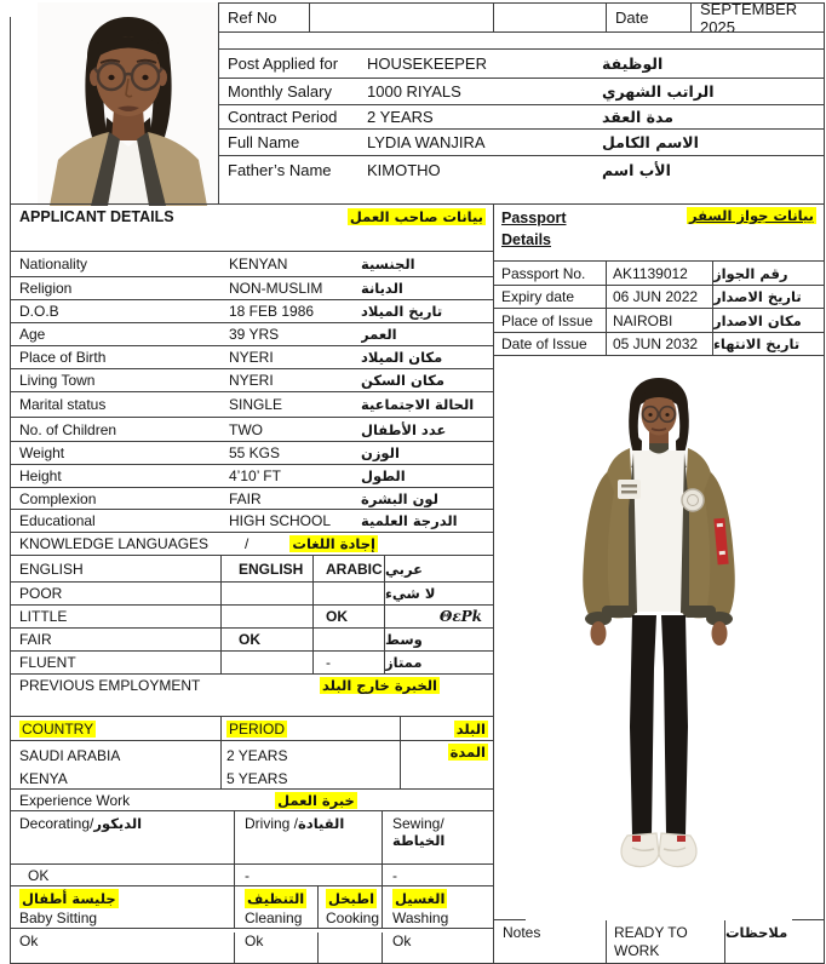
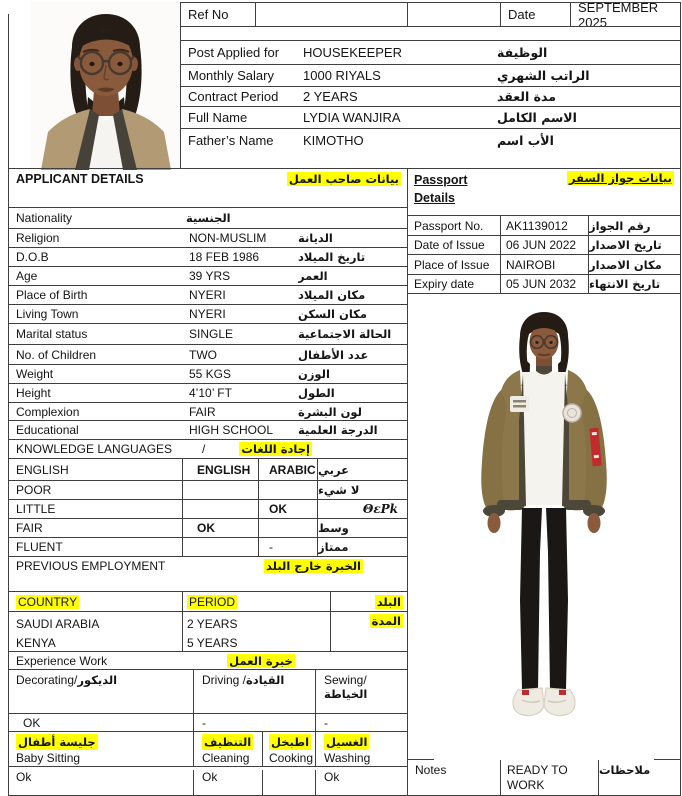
  Ref No
  Date
  SEPTEMBER 2025
  Post Applied for
  HOUSEKEEPER
  الوظيفة
  Monthly Salary
  1000 RIYALS
  الراتب الشهري
  Contract Period
  2 YEARS
  مدة العقد
  Full Name
  LYDIA WANJIRA
  الاسم الكامل
  Father’s Name
  KIMOTHO
  الأب اسم
  APPLICANT DETAILS
  بيانات صاحب العمل
  Nationality
- KENYAN
  الجنسية
  Religion
  NON-MUSLIM
  الديانة
  D.O.B
  18 FEB 1986
  تاريخ الميلاد
  Age
  39 YRS
  العمر
  Place of Birth
  NYERI
  مكان الميلاد
  Living Town
  NYERI
  مكان السكن
  Marital status
  SINGLE
  الحالة الاجتماعية
  No. of Children
  TWO
  عدد الأطفال
  Weight
  55 KGS
  الوزن
  Height
  4’10’ FT
  الطول
  Complexion
  FAIR
  لون البشرة
  Educational
  HIGH SCHOOL
  الدرجة العلمية
  KNOWLEDGE LANGUAGES
  /
  إجادة اللغات
  ENGLISH
  ENGLISH
  ARABIC
  عربي
  POOR
  لا شيء
  LITTLE
  OK
  ΘεΡk
  FAIR
  OK
  وسط
  FLUENT
  -
  ممتاز
  PREVIOUS EMPLOYMENT
  الخبرة خارج البلد
  COUNTRY
  PERIOD
  البلد
  SAUDI ARABIA
  KENYA
  2 YEARS
  5 YEARS
  المدة
  Experience Work
  خبرة العمل
  Decorating/
  الديكور
  Driving /
  القيادة
  Sewing/
  الخياطة
  OK
  -
  -
  جليسة أطفال
  Baby Sitting
  التنظيف
  Cleaning
  اطبخل
  Cooking
  الغسيل
  Washing
  Ok
  Ok
  Ok
  Passport
  Details
  بيانات جواز السفر
  Passport No.
  AK1139012
  رقم الجواز
- Expiry date
+ Date of Issue
  06 JUN 2022
  تاريخ الاصدار
  Place of Issue
  NAIROBI
  مكان الاصدار
- Date of Issue
+ Expiry date
  05 JUN 2032
  تاريخ الانتهاء
  Notes
  READY TO WORK
  ملاحظات
